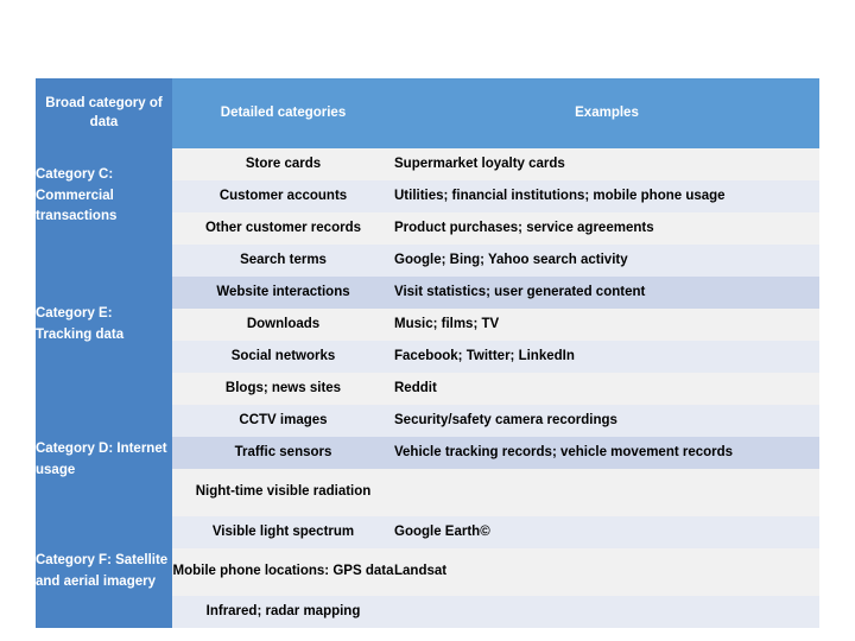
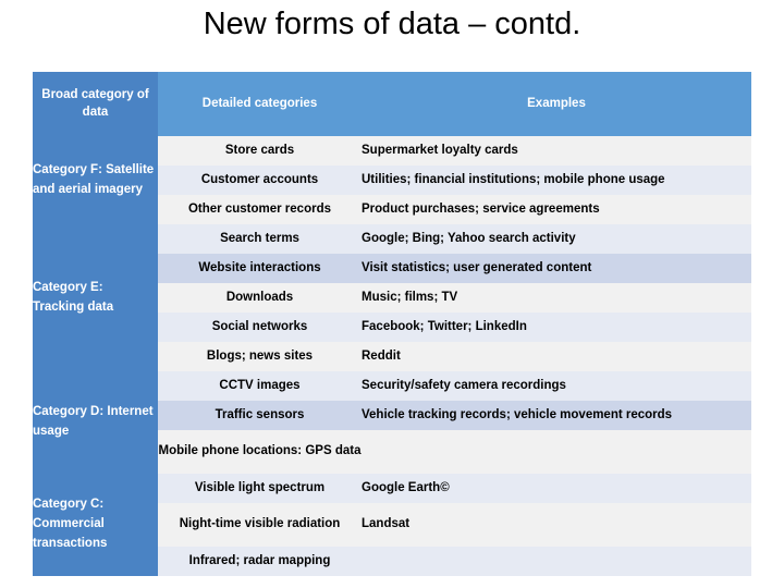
+ New forms of data – contd.
  Broad category of data	Detailed categories	Examples
- Category C: Commercial transactions	Store cards	Supermarket loyalty cards
+ Category F: Satellite and aerial imagery	Store cards	Supermarket loyalty cards
  Customer accounts	Utilities; financial institutions; mobile phone usage
  Other customer records	Product purchases; service agreements
  Category E: Tracking data	Search terms	Google; Bing; Yahoo search activity
  Website interactions	Visit statistics; user generated content
  Downloads	Music; films; TV
  Social networks	Facebook; Twitter; LinkedIn
  Blogs; news sites	Reddit
  Category D: Internet usage	CCTV images	Security/safety camera recordings
  Traffic sensors	Vehicle tracking records; vehicle movement records
- Night-time visible radiation
+ Mobile phone locations: GPS data
- Category F: Satellite and aerial imagery	Visible light spectrum	Google Earth©
+ Category C: Commercial transactions	Visible light spectrum	Google Earth©
- Mobile phone locations: GPS data	Landsat
+ Night-time visible radiation	Landsat
  Infrared; radar mapping
